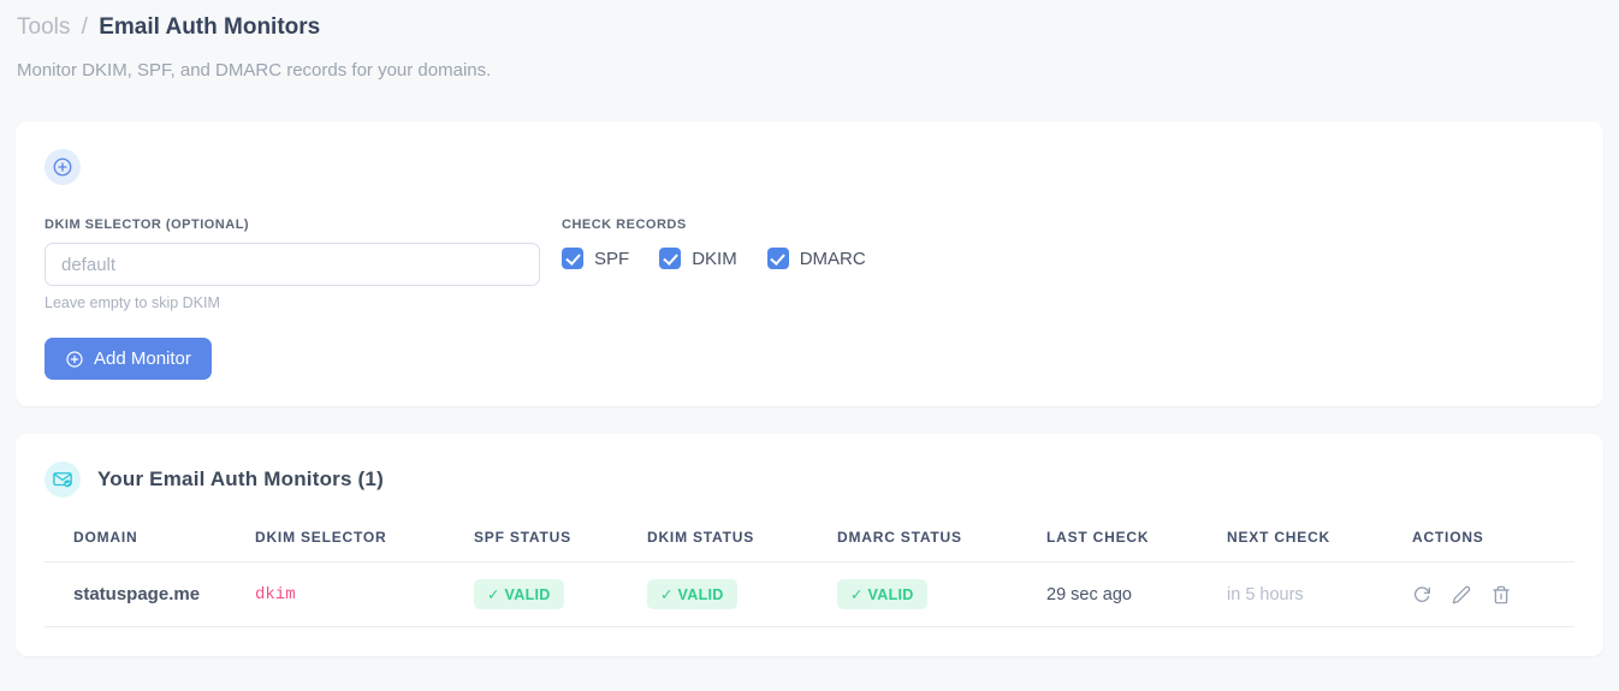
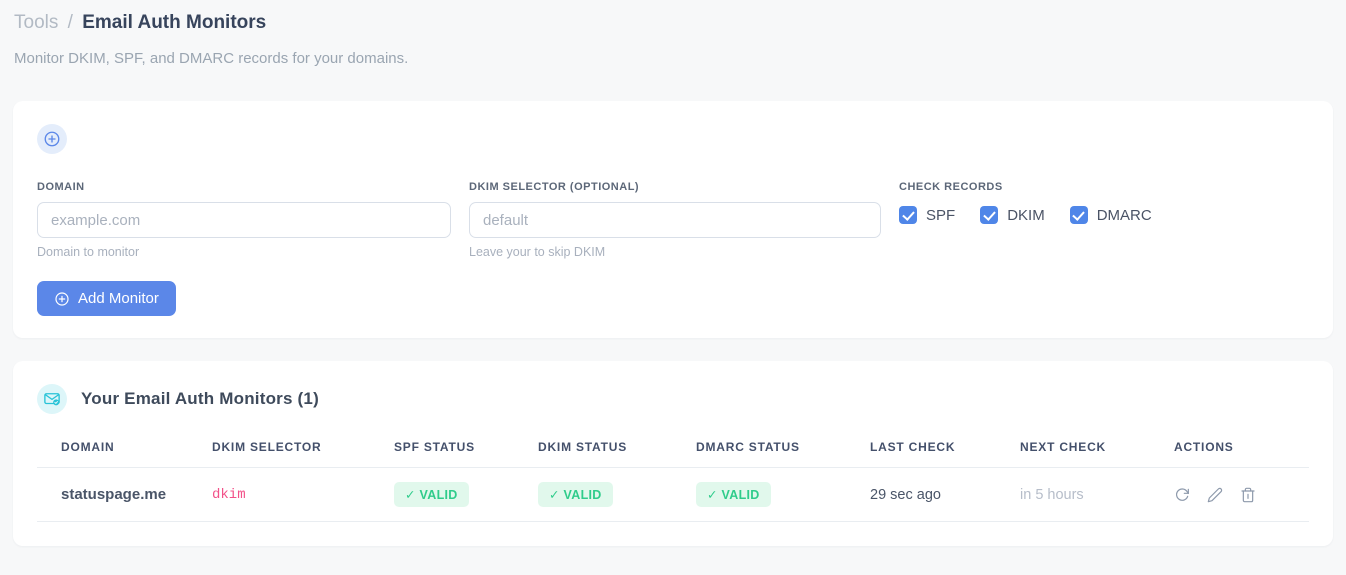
  Tools / Email Auth Monitors
  Monitor DKIM, SPF, and DMARC records for your domains.
+ DOMAIN
+ example.com
+ Domain to monitor
  DKIM SELECTOR (OPTIONAL)
  default
- Leave empty to skip DKIM
+ Leave your to skip DKIM
  CHECK RECORDS
  SPF
  DKIM
  DMARC
  Add Monitor
  Your Email Auth Monitors (1)
  DOMAIN	DKIM SELECTOR	SPF STATUS	DKIM STATUS	DMARC STATUS	LAST CHECK	NEXT CHECK	ACTIONS
  statuspage.me	dkim	✓ VALID	✓ VALID	✓ VALID	29 sec ago	in 5 hours
